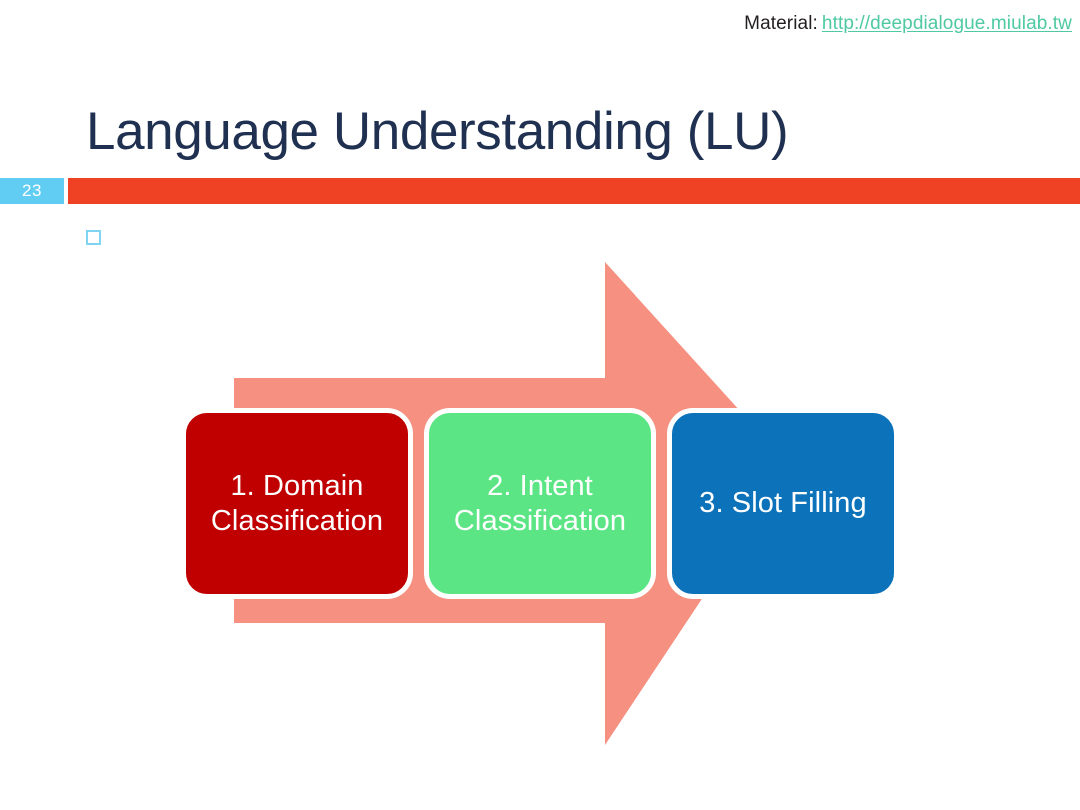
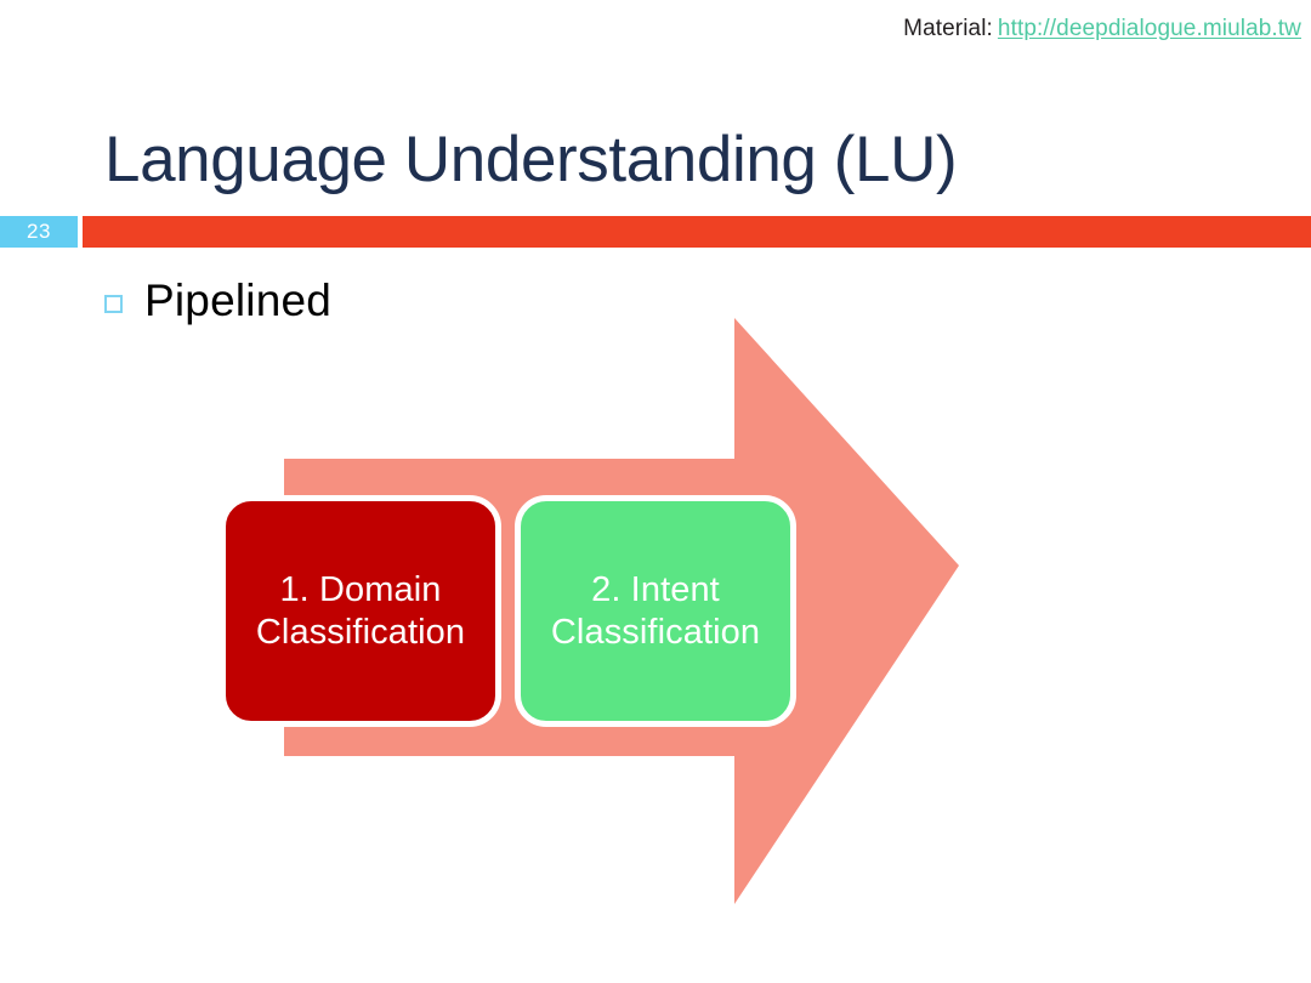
  Material: http://deepdialogue.miulab.tw
  Language Understanding (LU)
  23
+ Pipelined
  1. Domain
  Classification
  2. Intent
  Classification
- 3. Slot Filling
